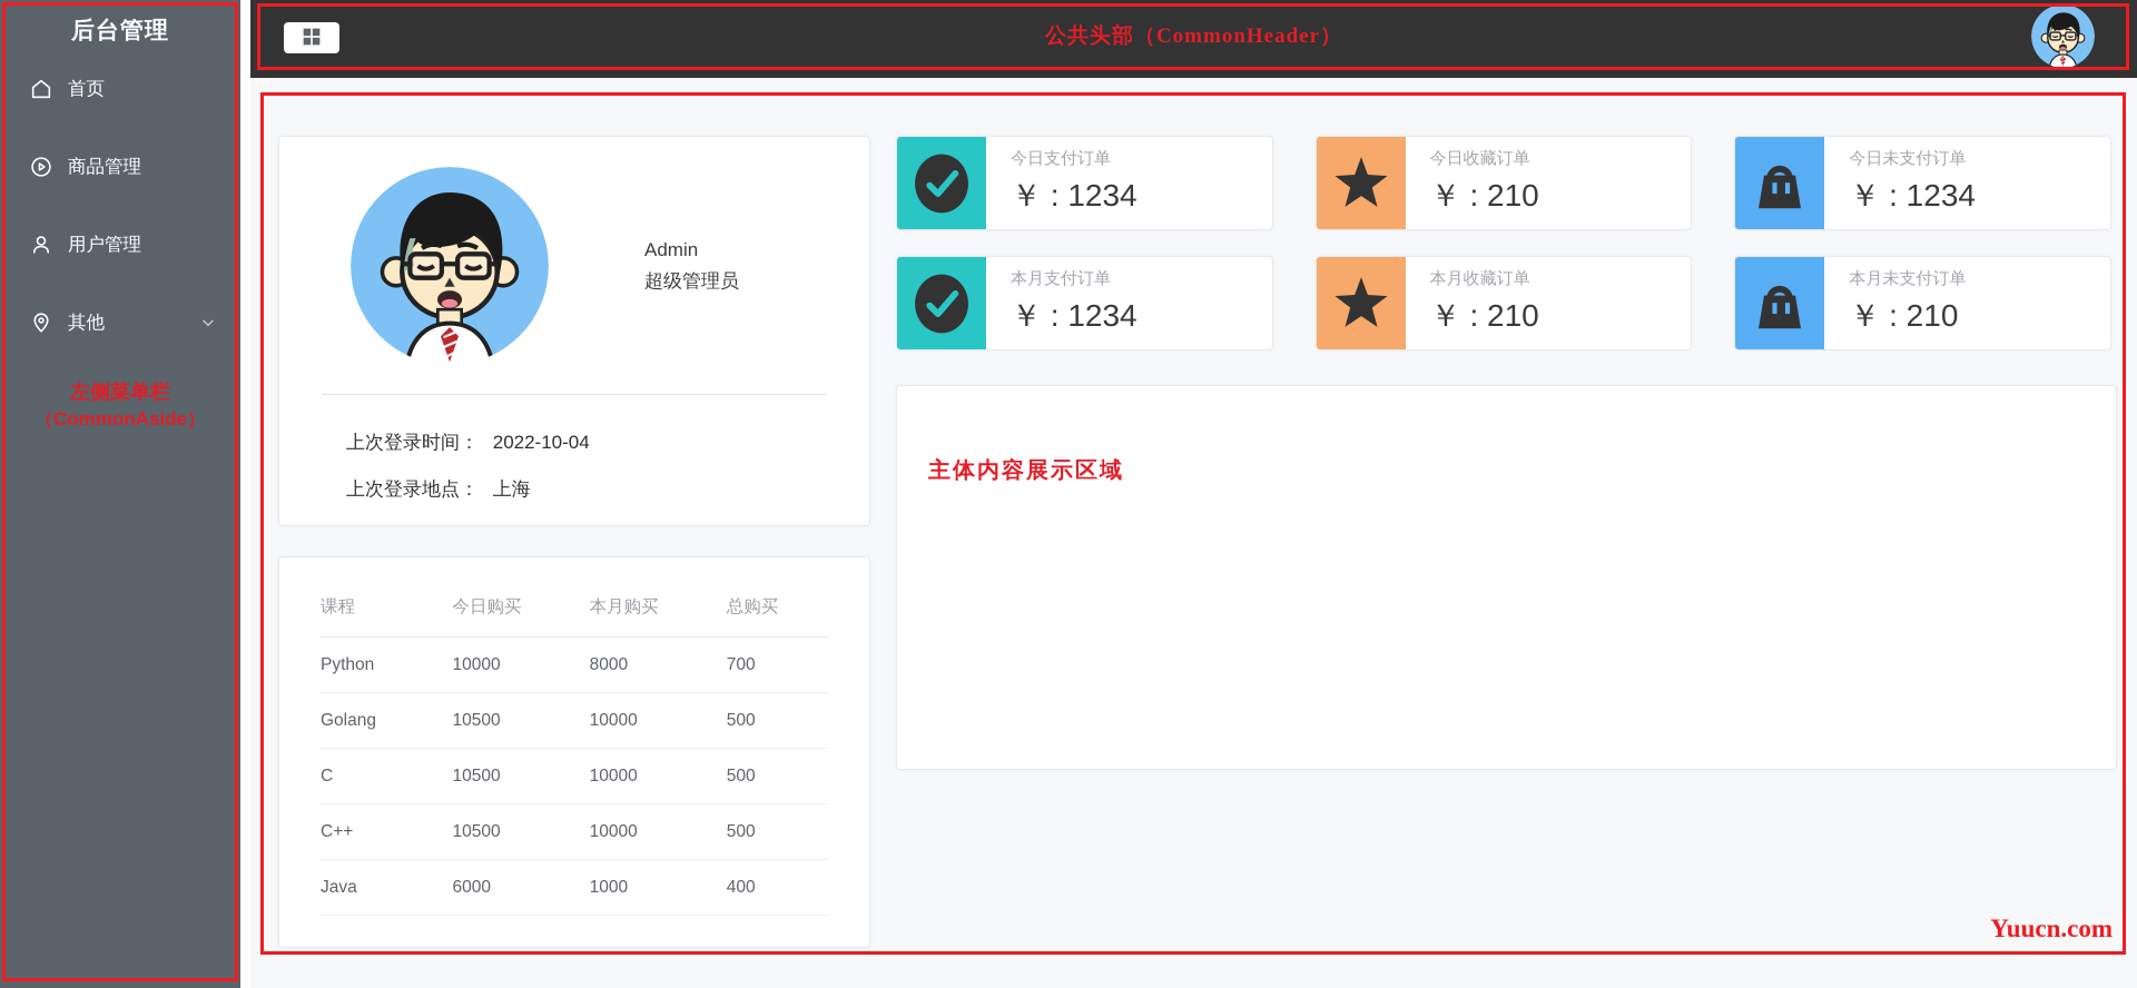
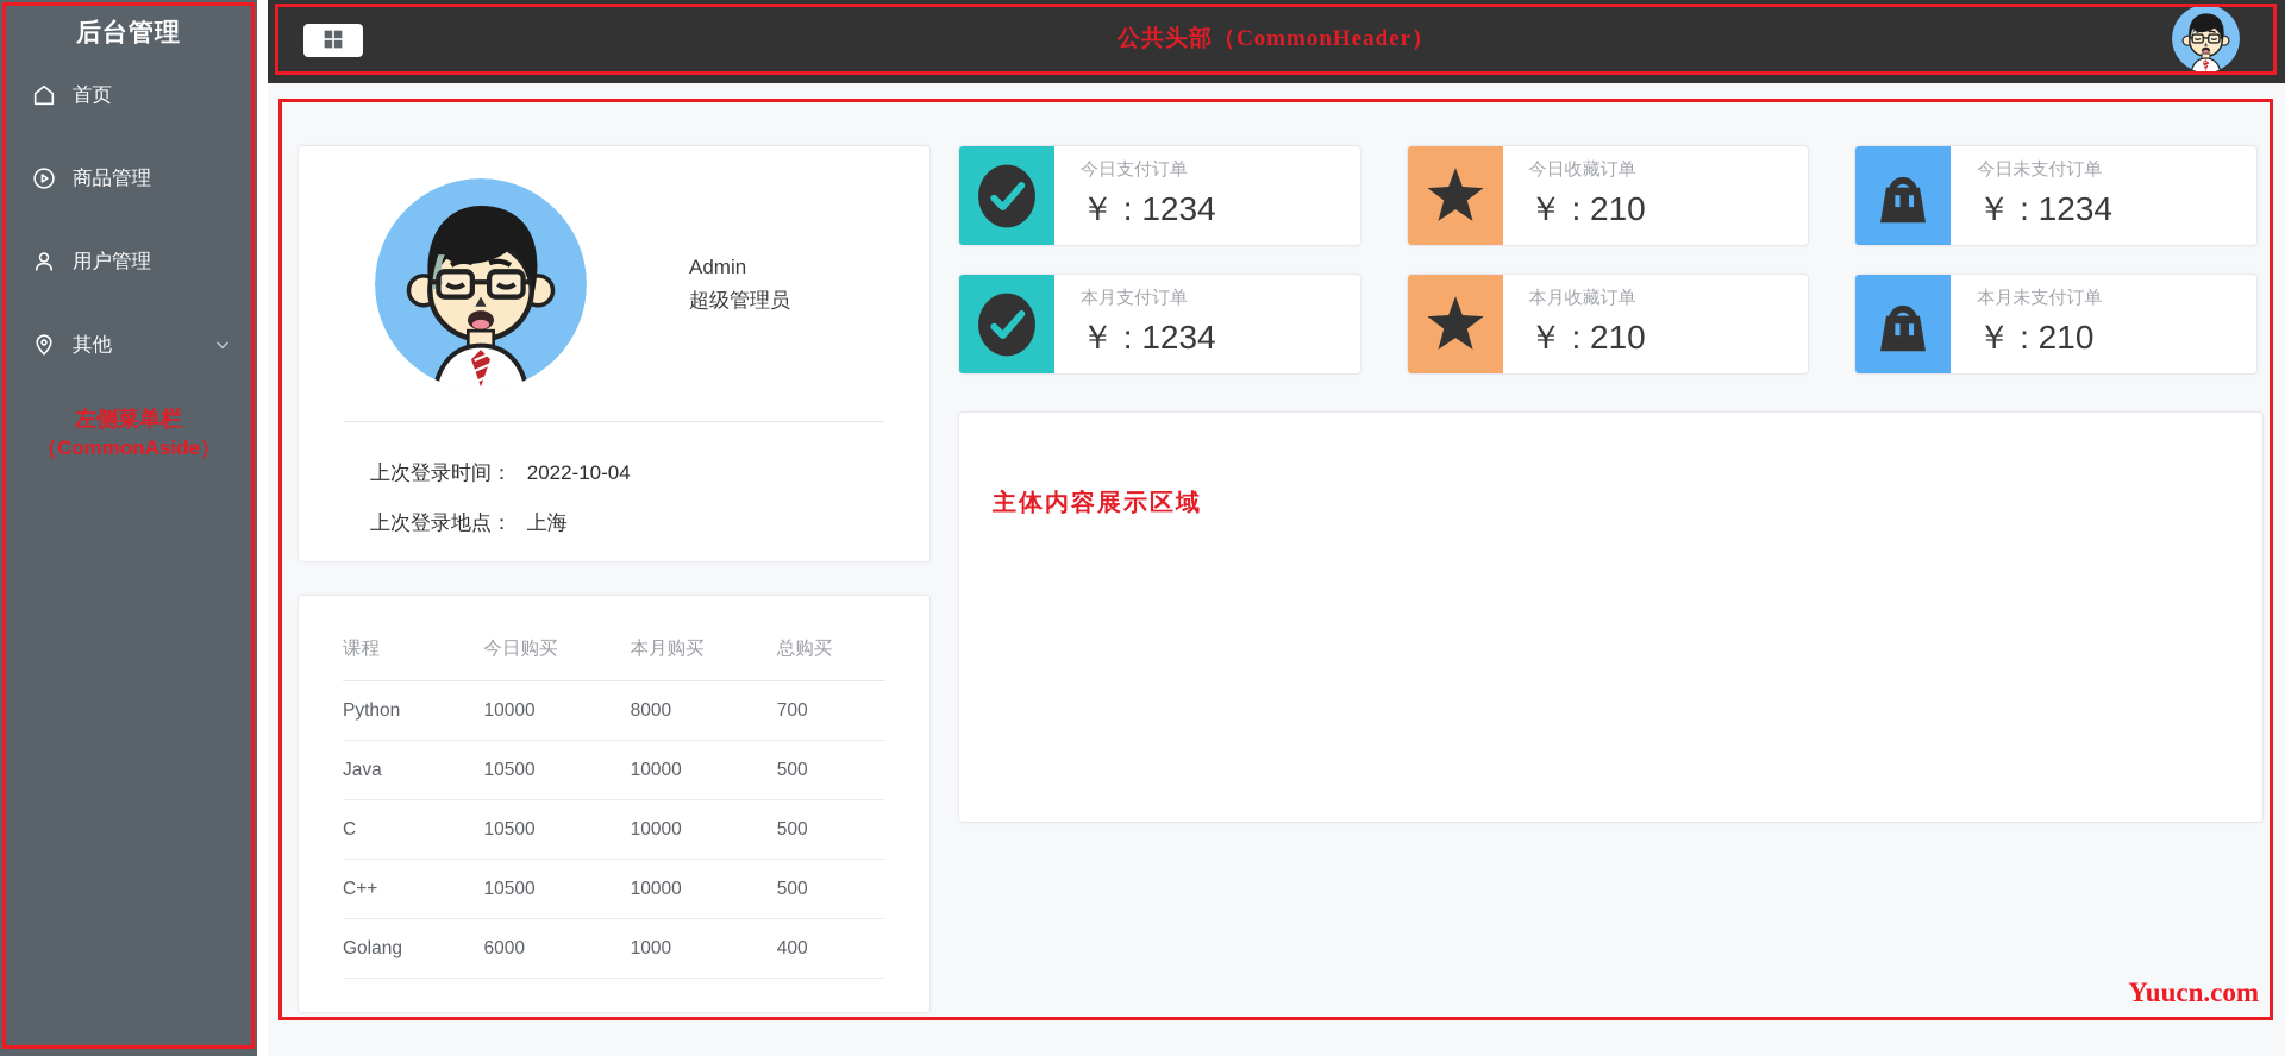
  后台管理
  首页
  商品管理
  用户管理
  其他
  左侧菜单栏
  （CommonAside）
  公共头部（CommonHeader）
  Admin
  超级管理员
  上次登录时间： 2022-10-04
  上次登录地点： 上海
  课程	今日购买	本月购买	总购买
  Python	10000	8000	700
- Golang	10500	10000	500
+ Java	10500	10000	500
  C	10500	10000	500
  C++	10500	10000	500
- Java	6000	1000	400
+ Golang	6000	1000	400
  今日支付订单
  ￥ : 1234
  今日收藏订单
  ￥ : 210
  今日未支付订单
  ￥ : 1234
  本月支付订单
  ￥ : 1234
  本月收藏订单
  ￥ : 210
  本月未支付订单
  ￥ : 210
  主体内容展示区域
  Yuucn.com
